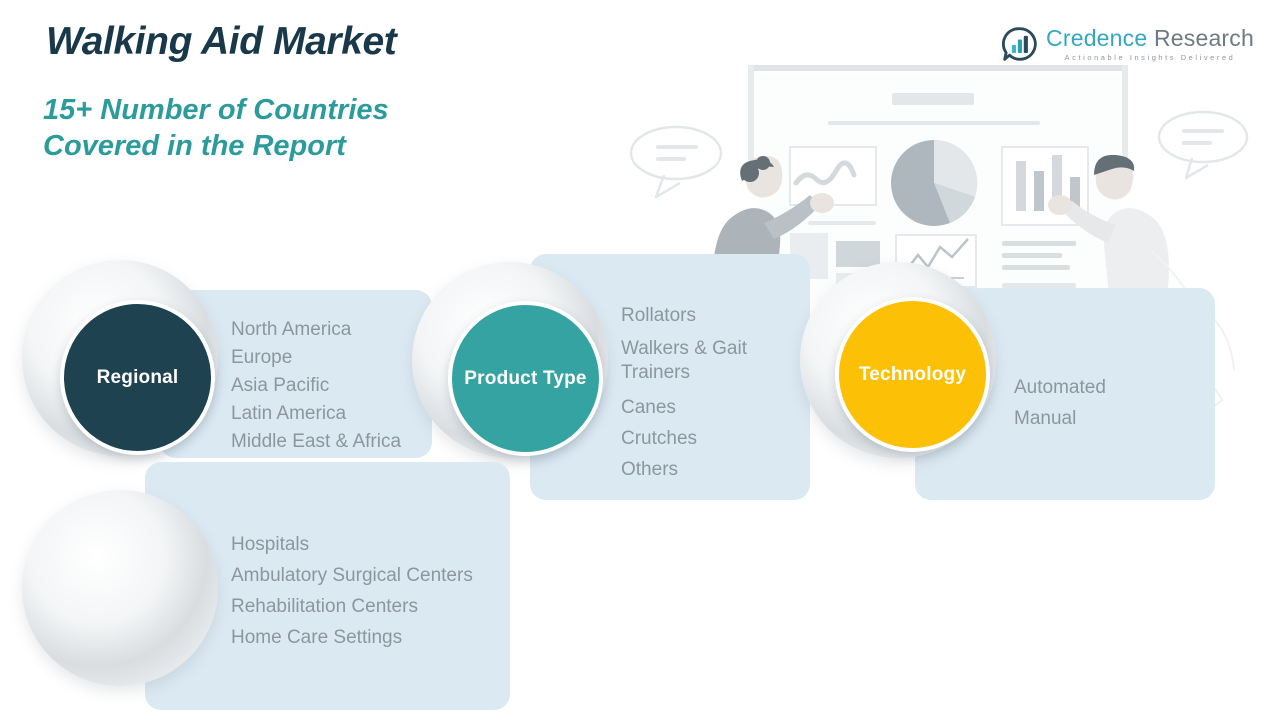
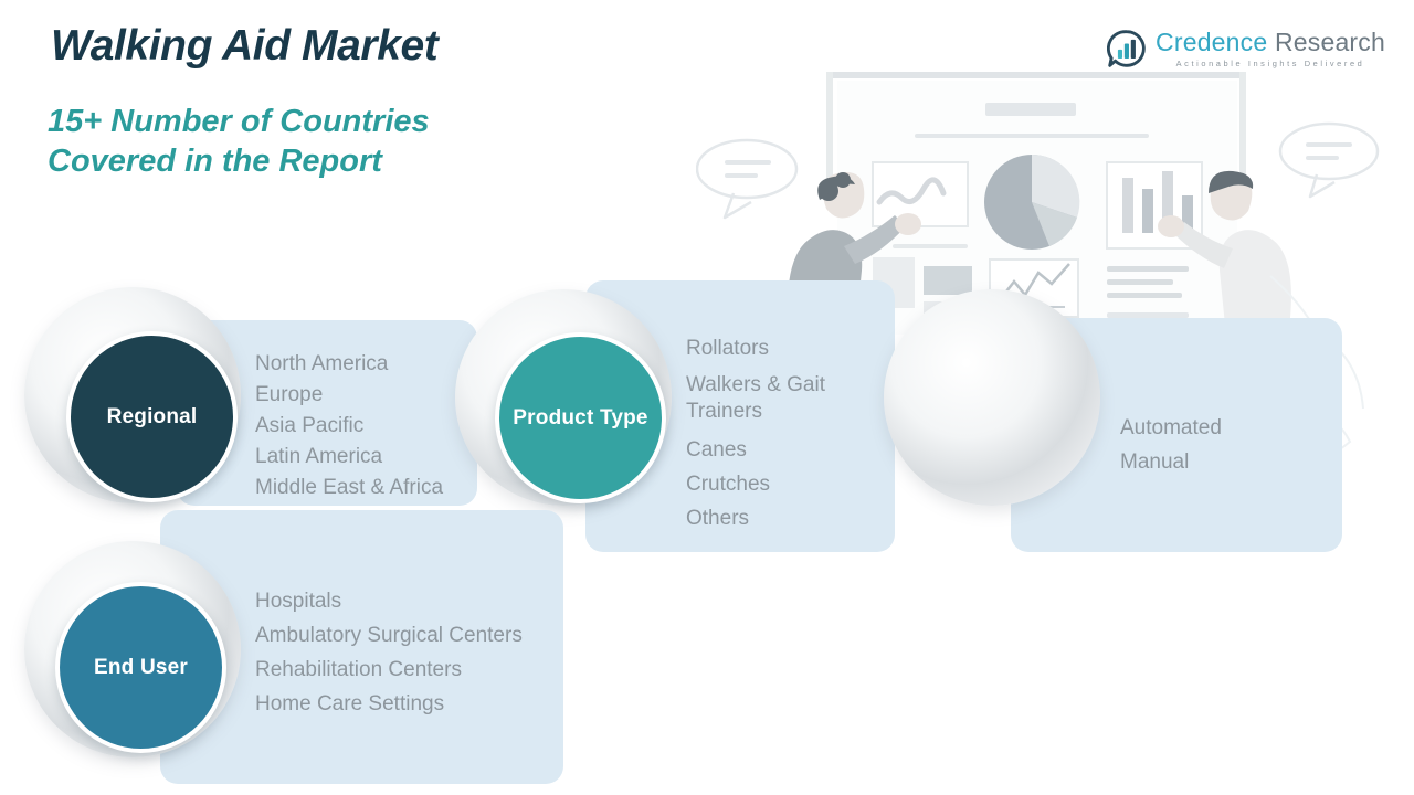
  Walking Aid Market
  15+ Number of Countries
  Covered in the Report
  Credence Research
  Actionable Insights Delivered
  Regional
  North America
  Europe
  Asia Pacific
  Latin America
  Middle East & Africa
  Product Type
  Rollators
  Walkers & Gait
  Trainers
  Canes
  Crutches
  Others
- Technology
  Automated
  Manual
+ End User
  Hospitals
  Ambulatory Surgical Centers
  Rehabilitation Centers
  Home Care Settings
